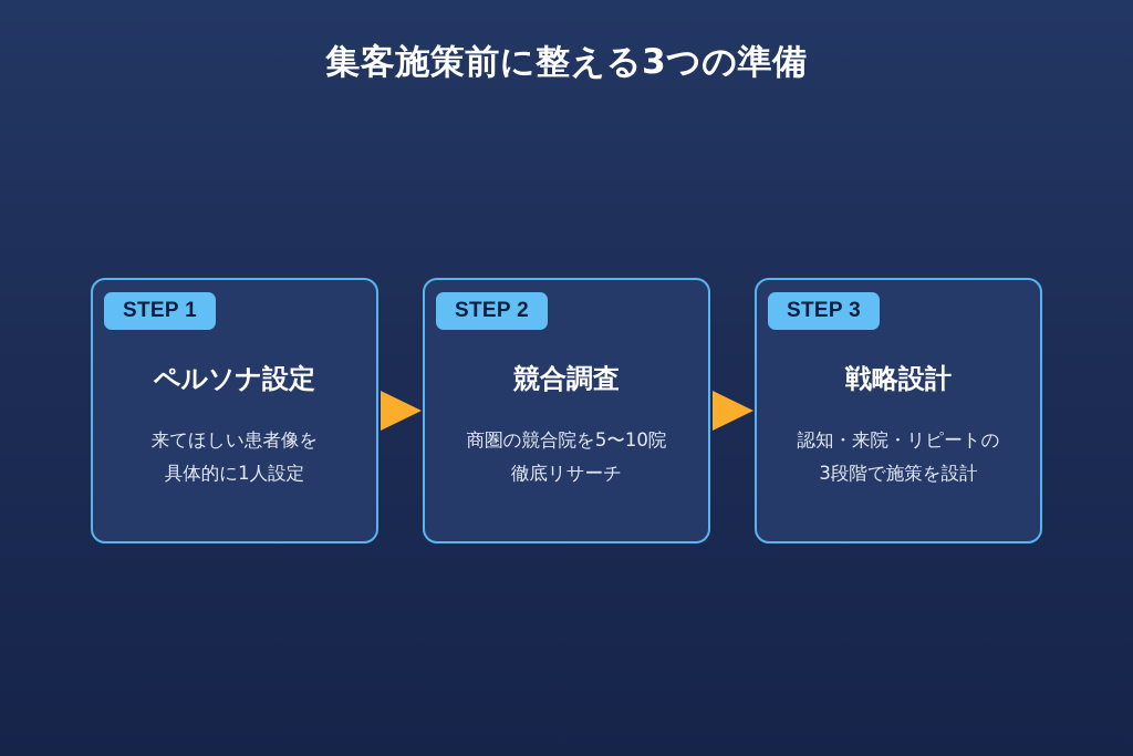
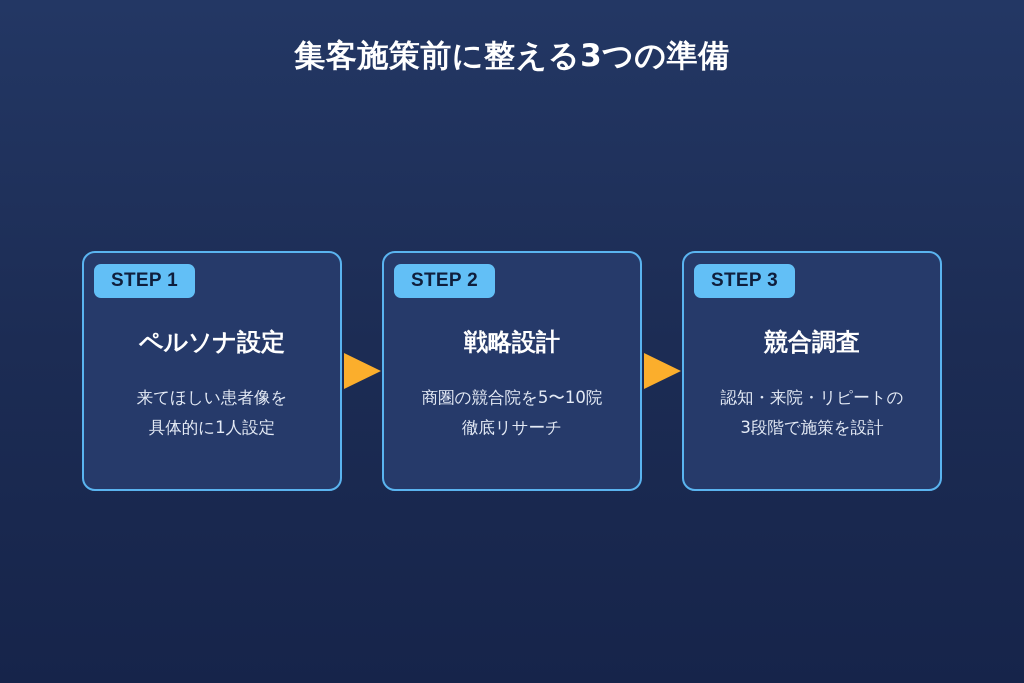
  集客施策前に整える3つの準備
  STEP 1
  ペルソナ設定
  来てほしい患者像を
  具体的に1人設定
  STEP 2
- 競合調査
+ 戦略設計
  商圏の競合院を5〜10院
  徹底リサーチ
  STEP 3
- 戦略設計
+ 競合調査
  認知・来院・リピートの
  3段階で施策を設計
